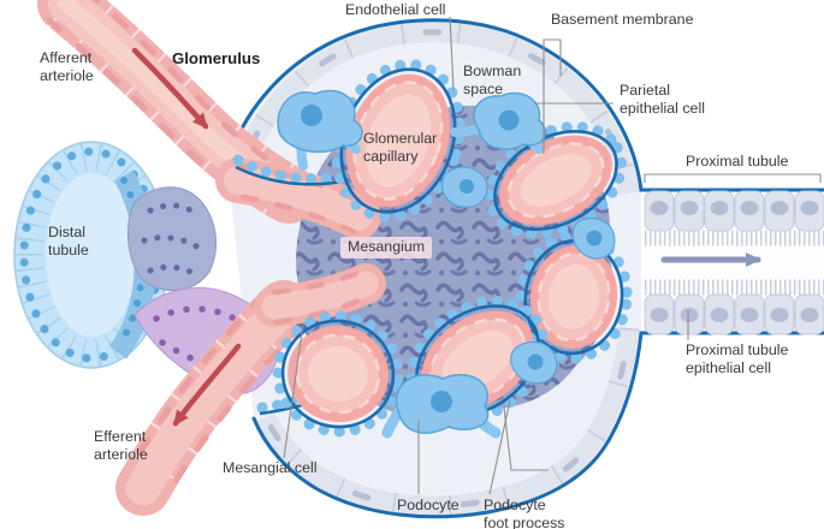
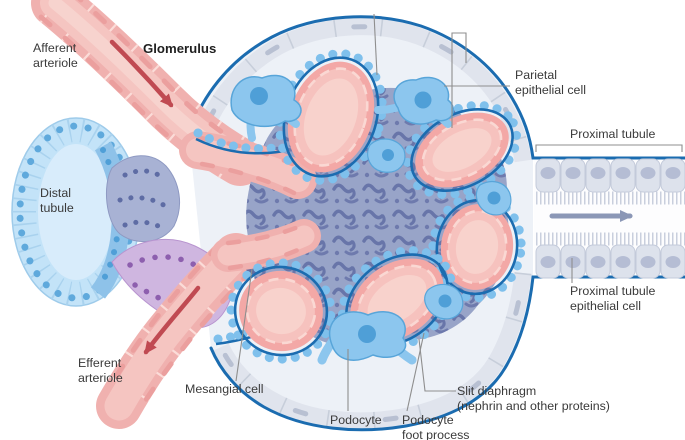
  Afferent
  arteriole
  Glomerulus
- Endothelial cell
- Basement membrane
- Bowman
- space
  Parietal
  epithelial cell
- Glomerular
- capillary
  Proximal tubule
  Distal
  tubule
- Mesangium
  Proximal tubule
  epithelial cell
  Efferent
  arteriole
  Mesangial cell
  Podocyte
  Podocyte
  foot process
+ Slit diaphragm
+ (nephrin and other proteins)
